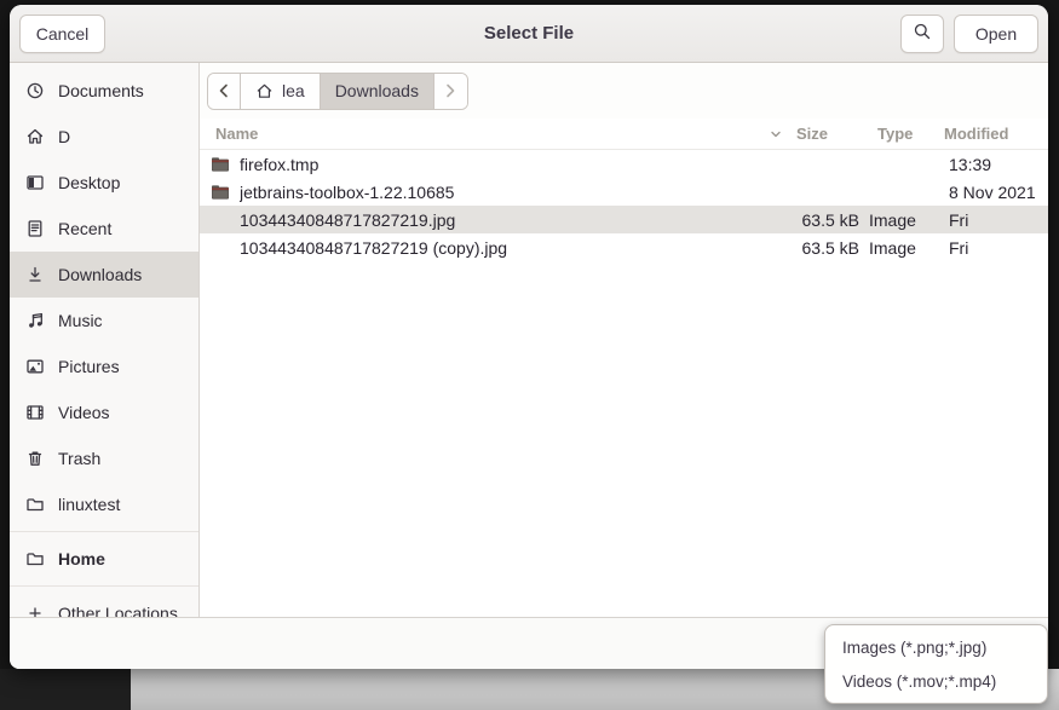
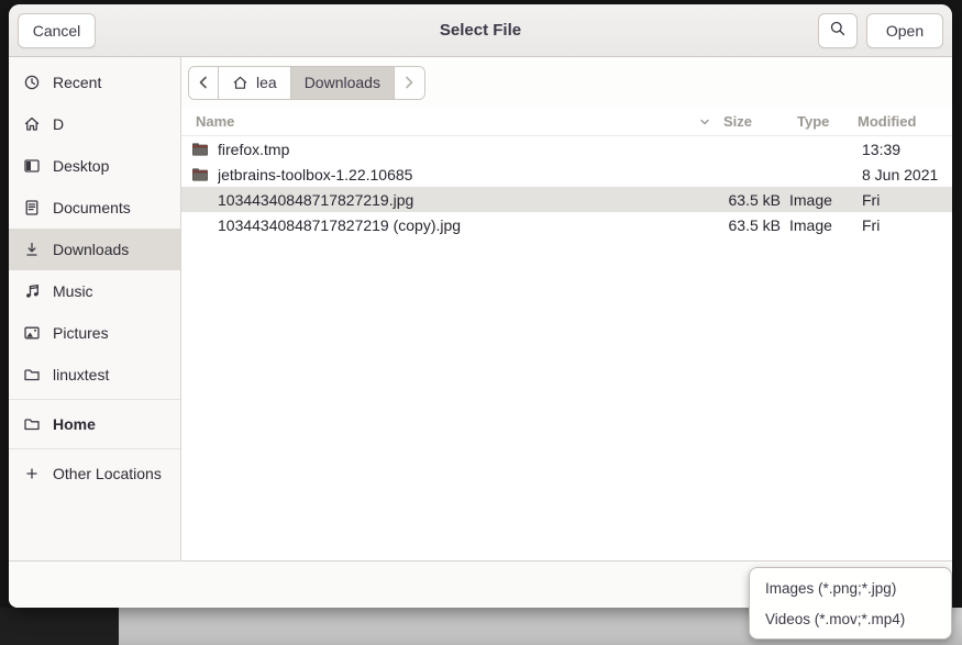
  Select File
  Cancel
  Open
- Documents
+ Recent
  D
  Desktop
- Recent
+ Documents
  Downloads
  Music
  Pictures
- Videos
- Trash
  linuxtest
  Home
  Other Locations
  lea
  Downloads
  Name
  Size
  Type
  Modified
  firefox.tmp
  13:39
  jetbrains-toolbox-1.22.10685
- 8 Nov 2021
+ 8 Jun 2021
  10344340848717827219.jpg
  63.5 kB
  Image
  Fri
  10344340848717827219 (copy).jpg
  63.5 kB
  Image
  Fri
  Images (*.png;*.jpg)
  Videos (*.mov;*.mp4)
